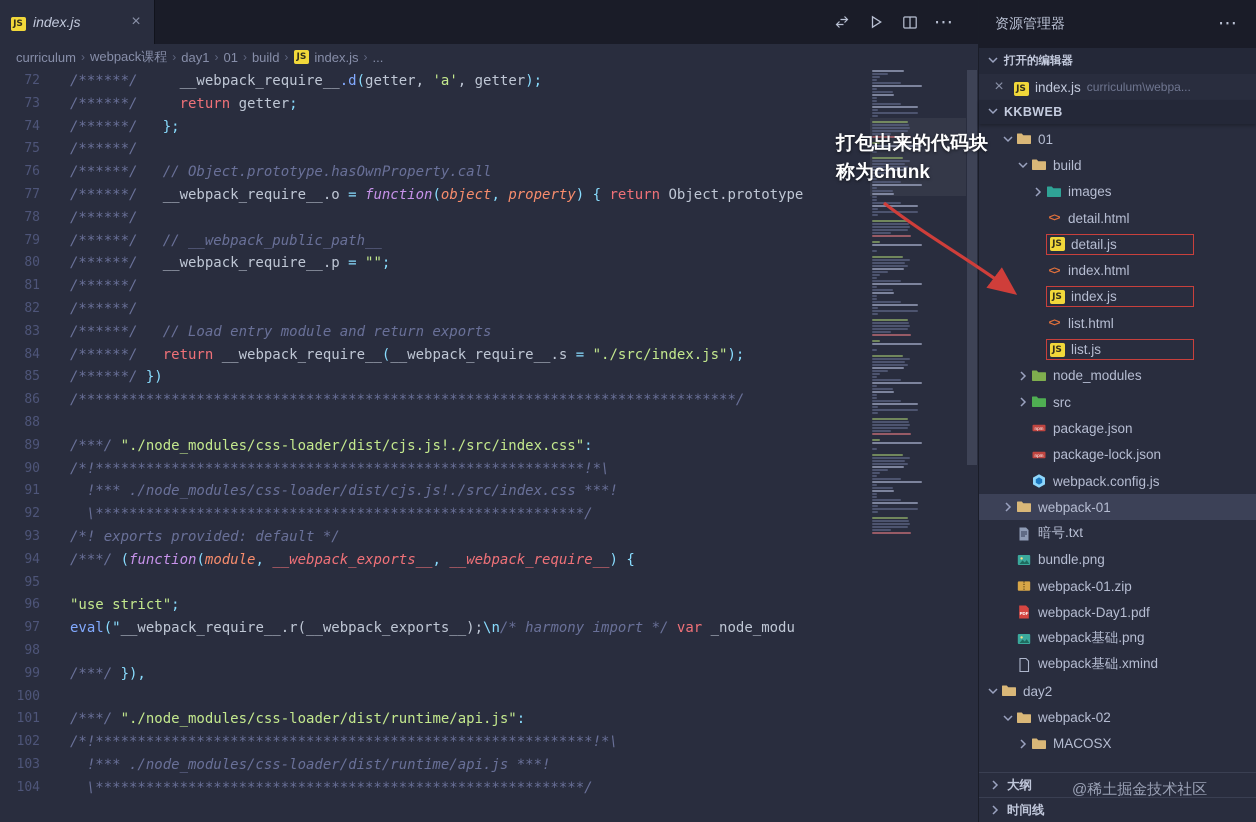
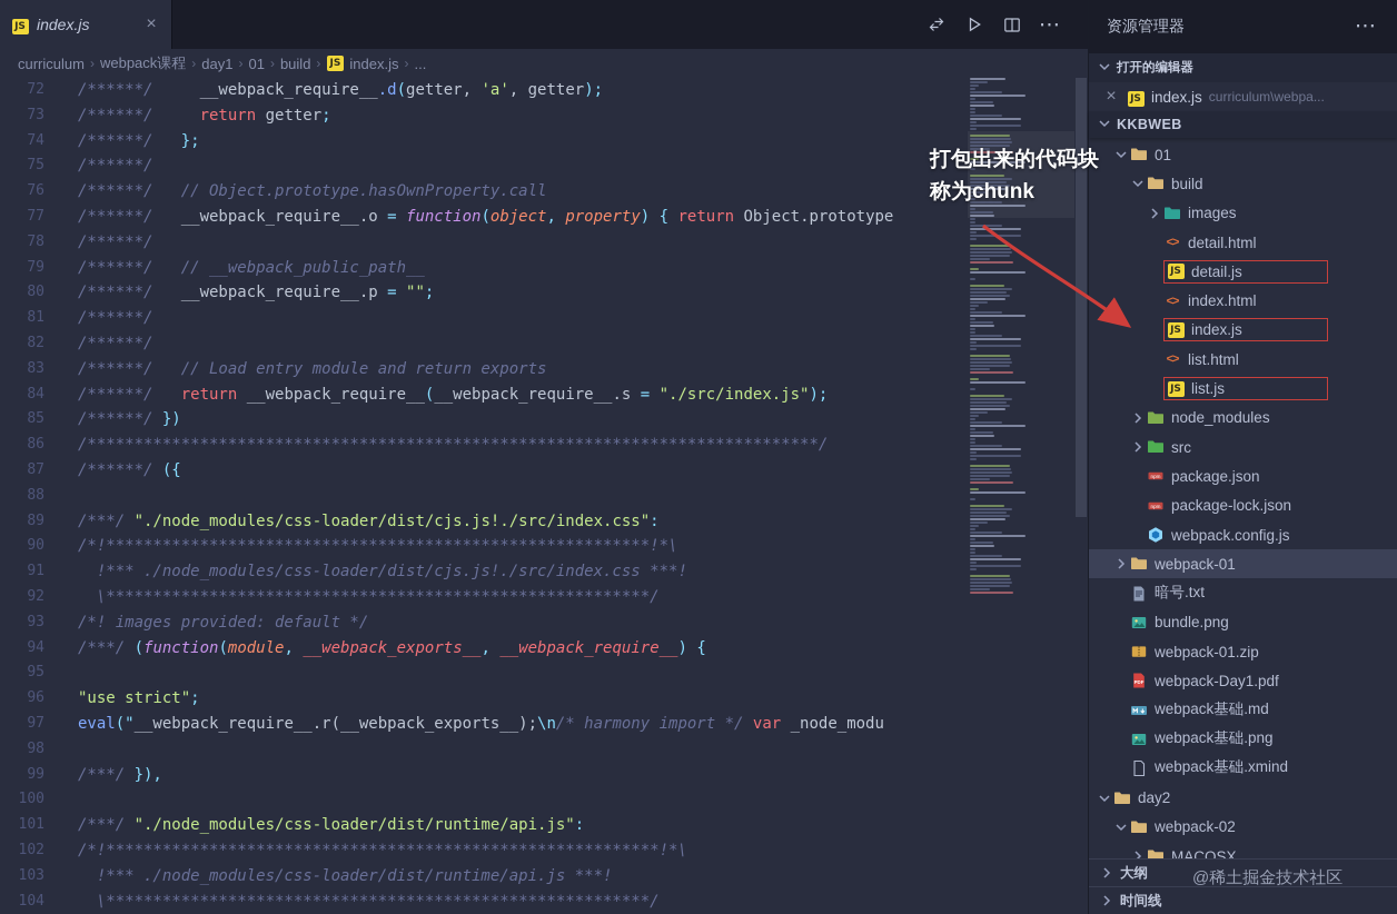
  JS
  index.js
  ×
  ⋯
  curriculum
  ›
  webpack课程
  ›
  day1
  ›
  01
  ›
  build
  ›
  JS
  index.js
  ›
  ...
  72
  /******/ __webpack_require__.d(getter, 'a', getter);
  73
  /******/ return getter;
  74
  /******/ };
  75
  /******/
  76
  /******/ // Object.prototype.hasOwnProperty.call
  77
  /******/ __webpack_require__.o = function(object, property) { return Object.prototype
  78
  /******/
  79
  /******/ // __webpack_public_path__
  80
  /******/ __webpack_require__.p = "";
  81
  /******/
  82
  /******/
  83
  /******/ // Load entry module and return exports
  84
  /******/ return __webpack_require__(__webpack_require__.s = "./src/index.js");
  85
  /******/ })
  86
  /******************************************************************************/
+ 87
+ /******/ ({
  88
  89
  /***/ "./node_modules/css-loader/dist/cjs.js!./src/index.css":
  90
  /*!**********************************************************!*\
  91
  !*** ./node_modules/css-loader/dist/cjs.js!./src/index.css ***!
  92
  \**********************************************************/
  93
- /*! exports provided: default */
+ /*! images provided: default */
  94
  /***/ (function(module, __webpack_exports__, __webpack_require__) {
  95
  96
  "use strict";
  97
  eval("__webpack_require__.r(__webpack_exports__);\n/* harmony import */ var _node_modu
  98
  99
  /***/ }),
  100
  101
  /***/ "./node_modules/css-loader/dist/runtime/api.js":
  102
  /*!***********************************************************!*\
  103
  !*** ./node_modules/css-loader/dist/runtime/api.js ***!
  104
  \**********************************************************/
  资源管理器
  ⋯
  打开的编辑器
  ×
  JS
  index.js
  curriculum\webpa...
  KKBWEB
  01
  build
  images
  <>
  detail.html
  JS
  detail.js
  <>
  index.html
  JS
  index.js
  <>
  list.html
  JS
  list.js
  node_modules
  src
  package.json
  package-lock.json
  webpack.config.js
  webpack-01
  暗号.txt
  bundle.png
  webpack-01.zip
  webpack-Day1.pdf
+ webpack基础.md
  webpack基础.png
  webpack基础.xmind
  day2
  webpack-02
  MACOSX
  大纲
  时间线
  打包出来的代码块
  称为chunk
  @稀土掘金技术社区
